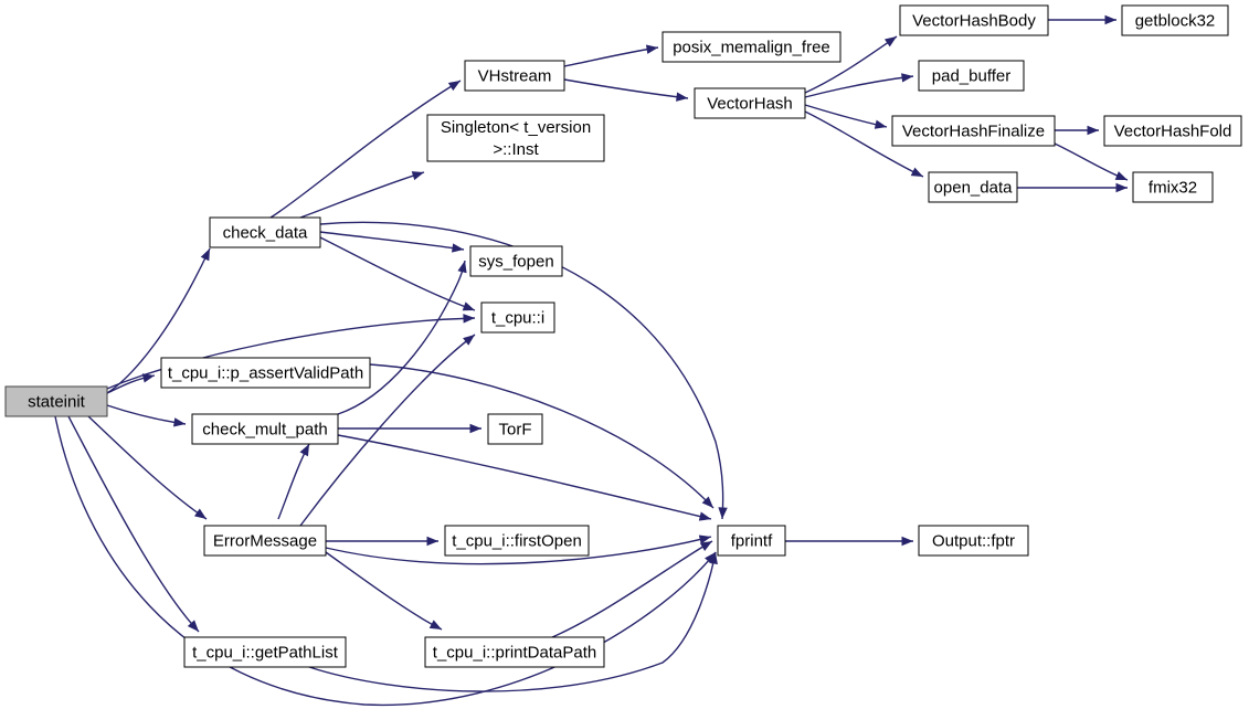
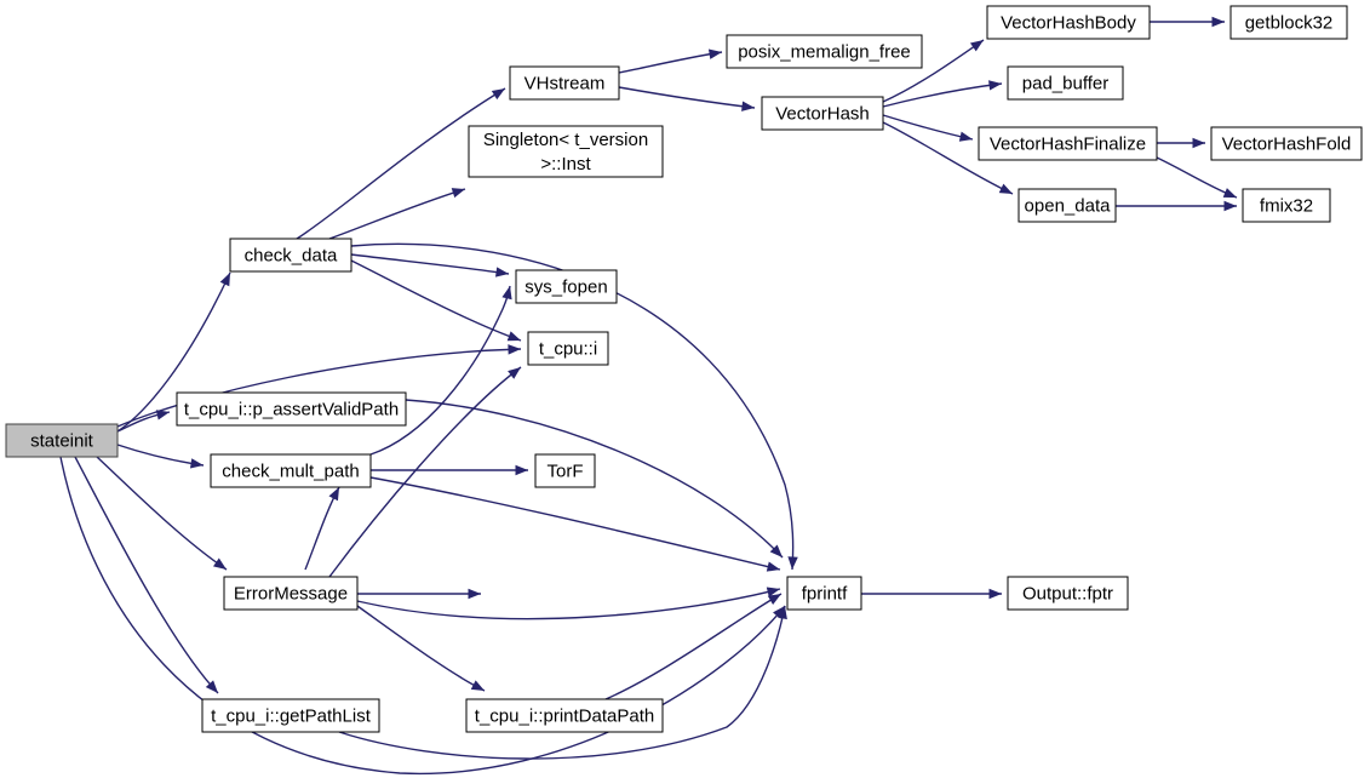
  stateinit
  check_data
  t_cpu_i::p_assertValidPath
  check_mult_path
  ErrorMessage
  t_cpu_i::getPathList
  t_cpu_i::printDataPath
- t_cpu_i::firstOpen
  TorF
  t_cpu::i
  sys_fopen
  Singleton< t_version
  >::Inst
  VHstream
  posix_memalign_free
  VectorHash
  VectorHashBody
  pad_buffer
  VectorHashFinalize
  open_data
  getblock32
  VectorHashFold
  fmix32
  fprintf
  Output::fptr
